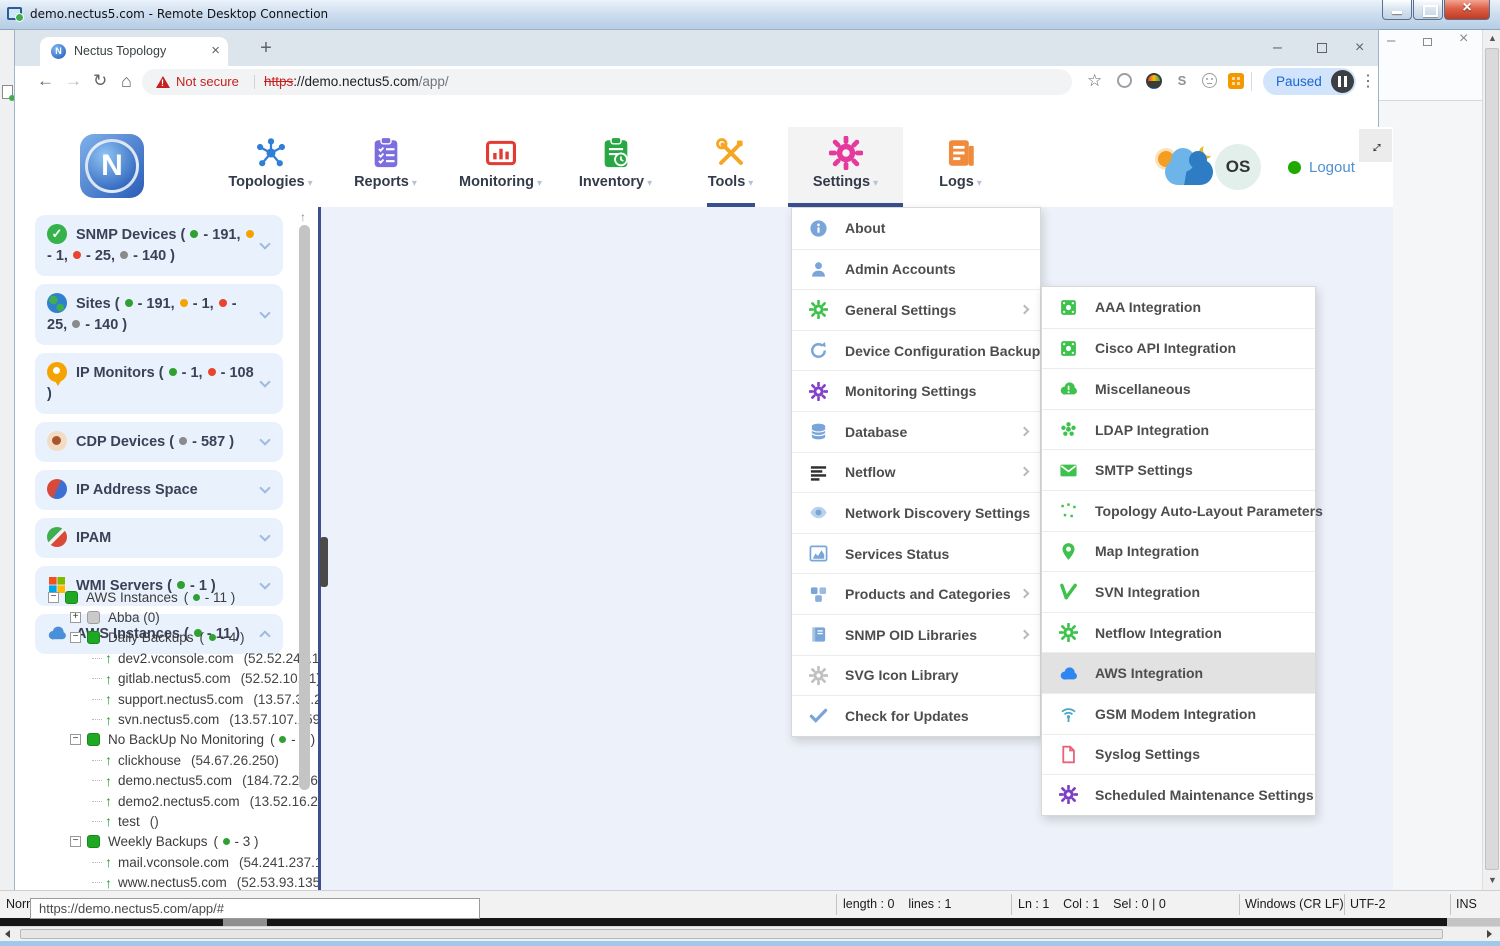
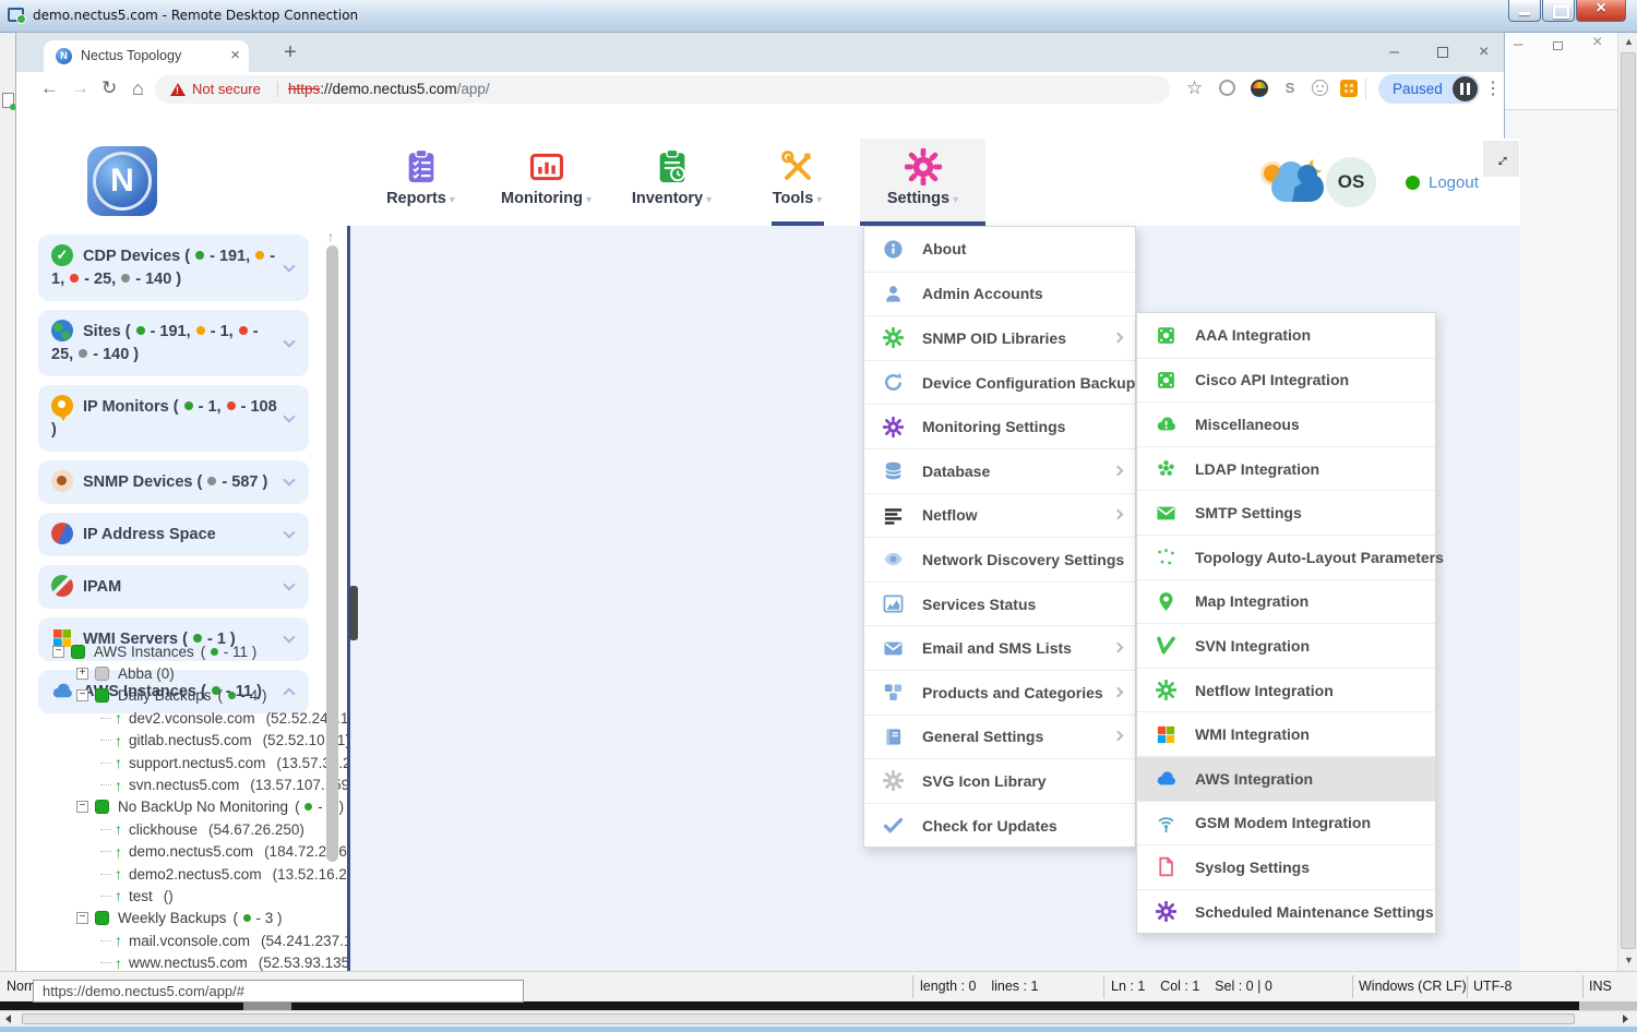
  demo.nectus5.com - Remote Desktop Connection
  –
  ×
  ▲
  ▼
  N
  Nectus Topology
  ×
  +
  –
  ×
  ←
  →
  ↻
  ⌂
  Not secure
  https://demo.nectus5.com/app/
  ☆
  S
  Paused
  ⋮
  N
- Topologies ▾
  Reports ▾
  Monitoring ▾
  Inventory ▾
  Tools ▾
  Settings ▾
- Logs ▾
  OS
  Logout
- SNMP Devices ( - 191, - 1, - 25, - 140 )
+ CDP Devices ( - 191, - 1, - 25, - 140 )
  Sites ( - 191, - 1, - 25, - 140 )
  IP Monitors ( - 1, - 108 )
- CDP Devices ( - 587 )
+ SNMP Devices ( - 587 )
  IP Address Space
  IPAM
  WMI Servers ( - 1 )
  S Instances ( 11 )
  −
  AWS Instances
  ( - 11 )
  +
  Abba (0)
  −
  Daily Backups
  ( - 4 )
  ↑
  dev2.vconsole.com
  ↑
  gitlab.nectus5.com
  (52.52.101
  ↑
  support.nectus5.com
  ↑
  svn.nectus5.com
  (13.57.107.9
  −
  No BackUp No Monitoring
  ( - )
  ↑
  clickhouse
  (54.67.26.250)
  ↑
  demo.nectus5.com
  (184.72.26
  ↑
  demo2.nectus5.com
  (13.52.16.2
  ↑
  test
  ()
  −
  Weekly Backups
  ( - 3 )
  ↑
  mail.vconsole.com
  (54.241.237.
  ↑
  www.nectus5.com
  (52.53.93.135
  ↑
  About
  Admin Accounts
- General Settings
+ SNMP OID Libraries
  Device Configuration Backup
  Monitoring Settings
  Database
  Netflow
  Network Discovery Settings
  Services Status
+ Email and SMS Lists
  Products and Categories
- SNMP OID Libraries
+ General Settings
  SVG Icon Library
  Check for Updates
  AAA Integration
  Cisco API Integration
  Miscellaneous
  LDAP Integration
  SMTP Settings
  Topology Auto-Layout Parameters
  Map Integration
  SVN Integration
  Netflow Integration
+ WMI Integration
  AWS Integration
  GSM Modem Integration
  Syslog Settings
  Scheduled Maintenance Settings
  https://demo.nectus5.com/app/#
  length : 0 lines : 1
  Ln : 1 Col : 1 Sel : 0 | 0
  Windows (CR LF)
- UTF-2
+ UTF-8
  INS
